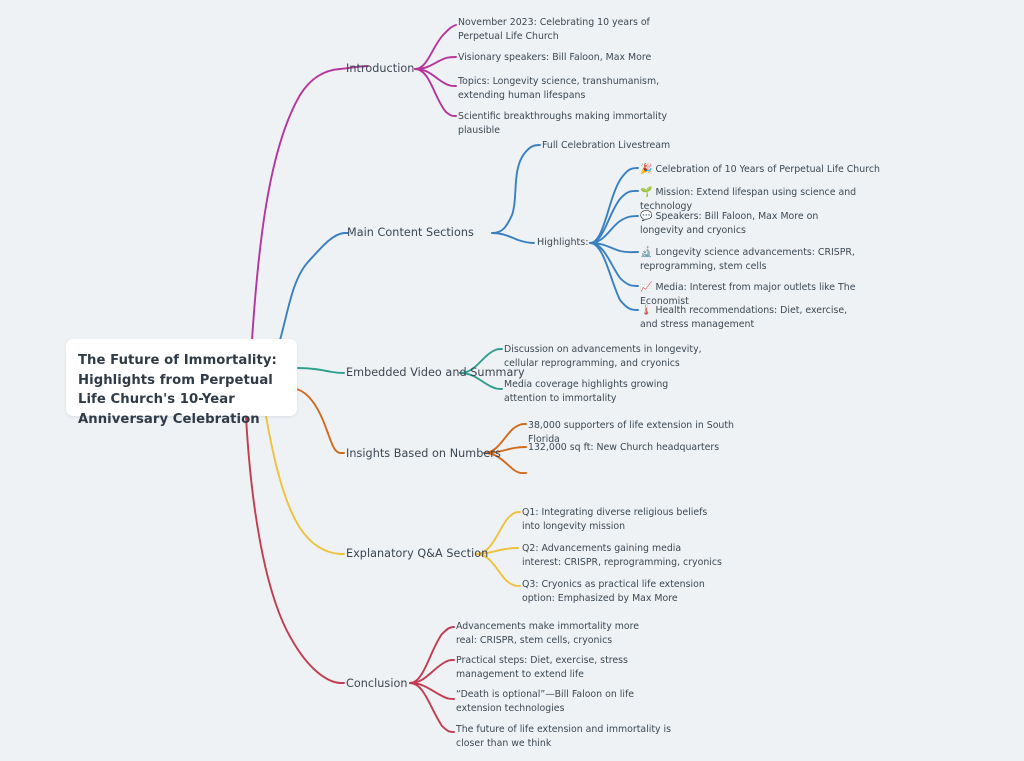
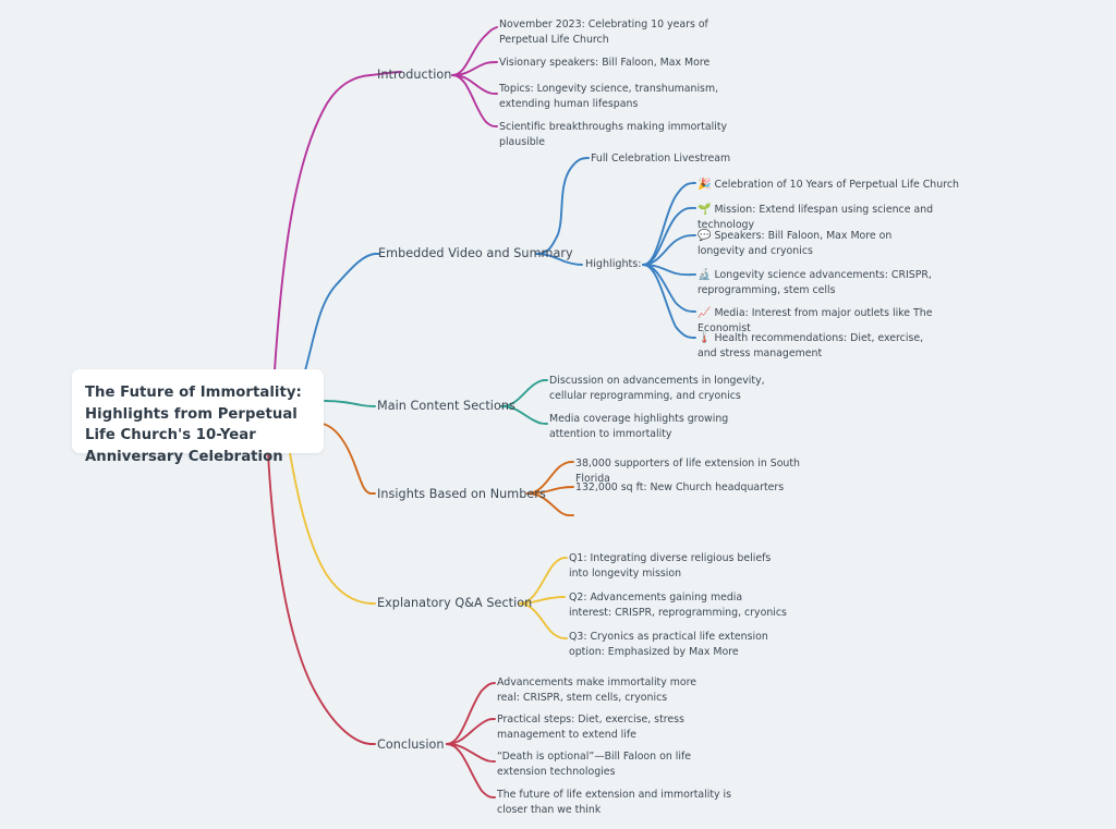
  The Future of Immortality: Highlights from Perpetual Life Church's 10-Year Anniversary Celebration
  Introduction
  November 2023: Celebrating 10 years of Perpetual Life Church
  Visionary speakers: Bill Faloon, Max More
  Topics: Longevity science, transhumanism, extending human lifespans
  Scientific breakthroughs making immortality plausible
- Main Content Sections
+ Embedded Video and Summary
  Full Celebration Livestream
  Highlights:
  🎉 Celebration of 10 Years of Perpetual Life Church
  🌱 Mission: Extend lifespan using science and technology
  💬 Speakers: Bill Faloon, Max More on longevity and cryonics
  🔬 Longevity science advancements: CRISPR, reprogramming, stem cells
  📈 Media: Interest from major outlets like The Economist
  🌡️ Health recommendations: Diet, exercise, and stress management
- Embedded Video and Summary
+ Main Content Sections
  Discussion on advancements in longevity, cellular reprogramming, and cryonics
  Media coverage highlights growing attention to immortality
  Insights Based on Numbers
  38,000 supporters of life extension in South Florida
  132,000 sq ft: New Church headquarters
  Explanatory Q&A Section
  Q1: Integrating diverse religious beliefs into longevity mission
  Q2: Advancements gaining media interest: CRISPR, reprogramming, cryonics
  Q3: Cryonics as practical life extension option: Emphasized by Max More
  Conclusion
  Advancements make immortality more real: CRISPR, stem cells, cryonics
  Practical steps: Diet, exercise, stress management to extend life
  “Death is optional”—Bill Faloon on life extension technologies
  The future of life extension and immortality is closer than we think
